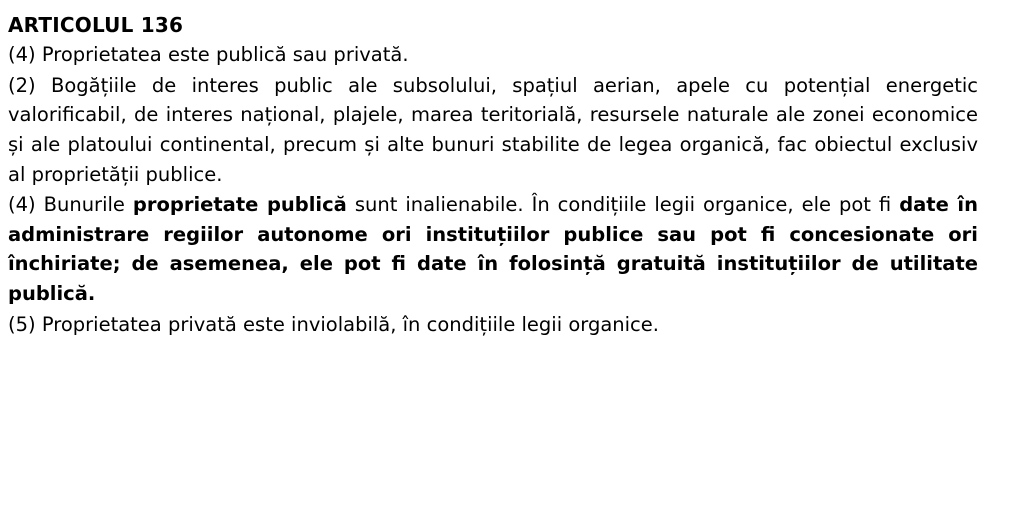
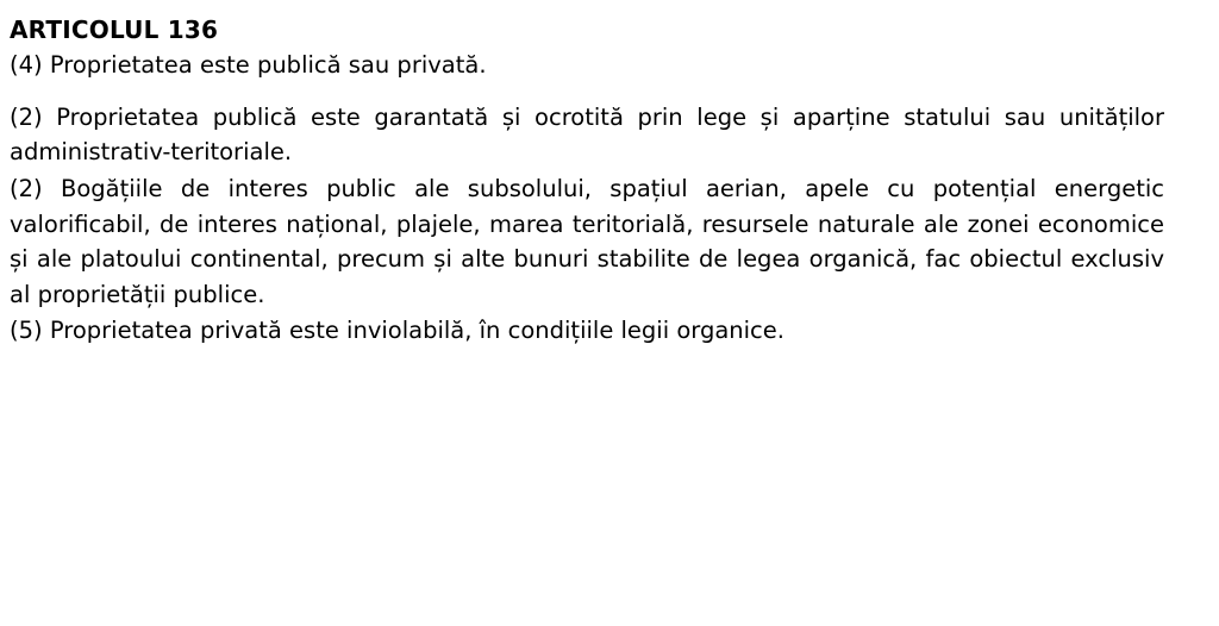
  ARTICOLUL 136
  (4) Proprietatea este publică sau privată.
+ (2) Proprietatea publică este garantată și ocrotită prin lege și aparține statului sau unităților administrativ-teritoriale.
  (2) Bogățiile de interes public ale subsolului, spațiul aerian, apele cu potențial energetic valorificabil, de interes național, plajele, marea teritorială, resursele naturale ale zonei economice și ale platoului continental, precum și alte bunuri stabilite de legea organică, fac obiectul exclusiv al proprietății publice.
- (4) Bunurile proprietate publică sunt inalienabile. În condițiile legii organice, ele pot fi date în administrare regiilor autonome ori instituțiilor publice sau pot fi concesionate ori închiriate; de asemenea, ele pot fi date în folosință gratuită instituțiilor de utilitate publică.
  (5) Proprietatea privată este inviolabilă, în condițiile legii organice.
